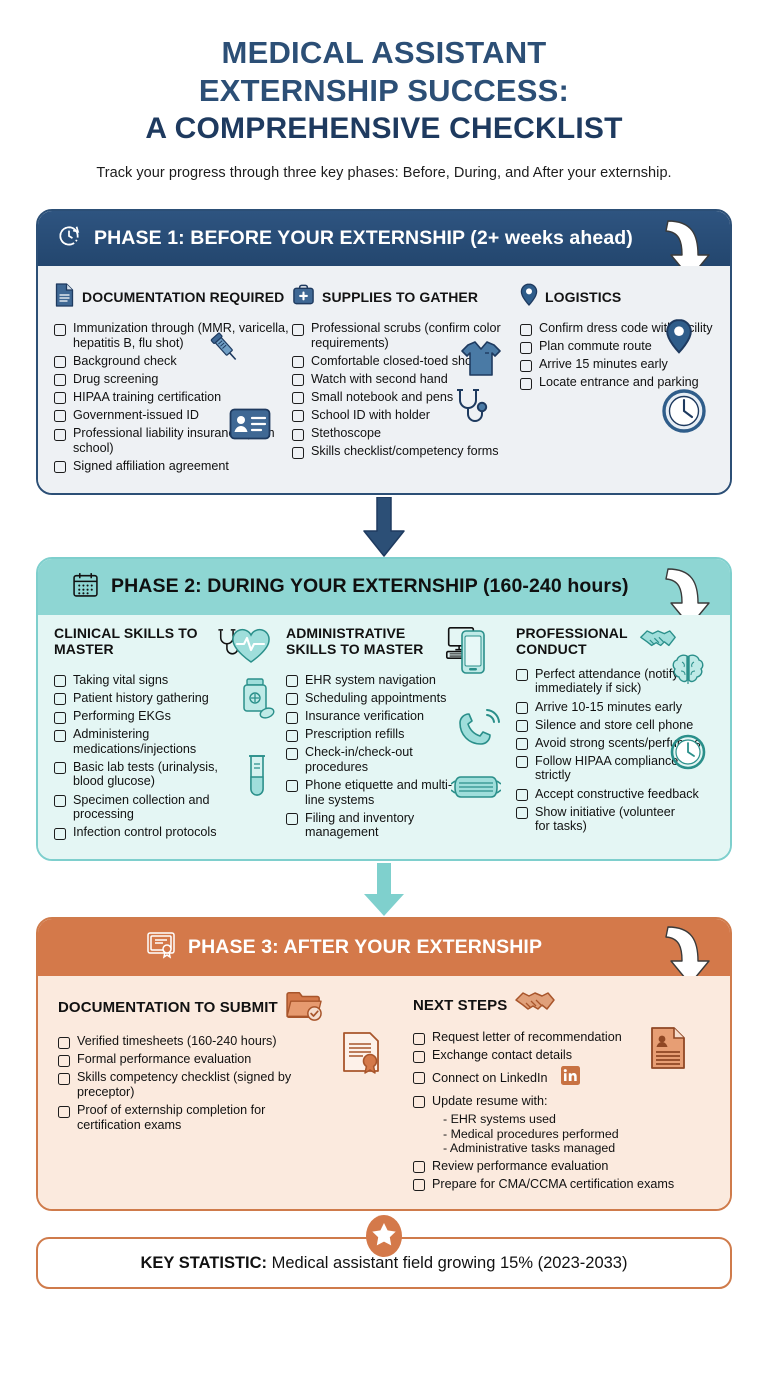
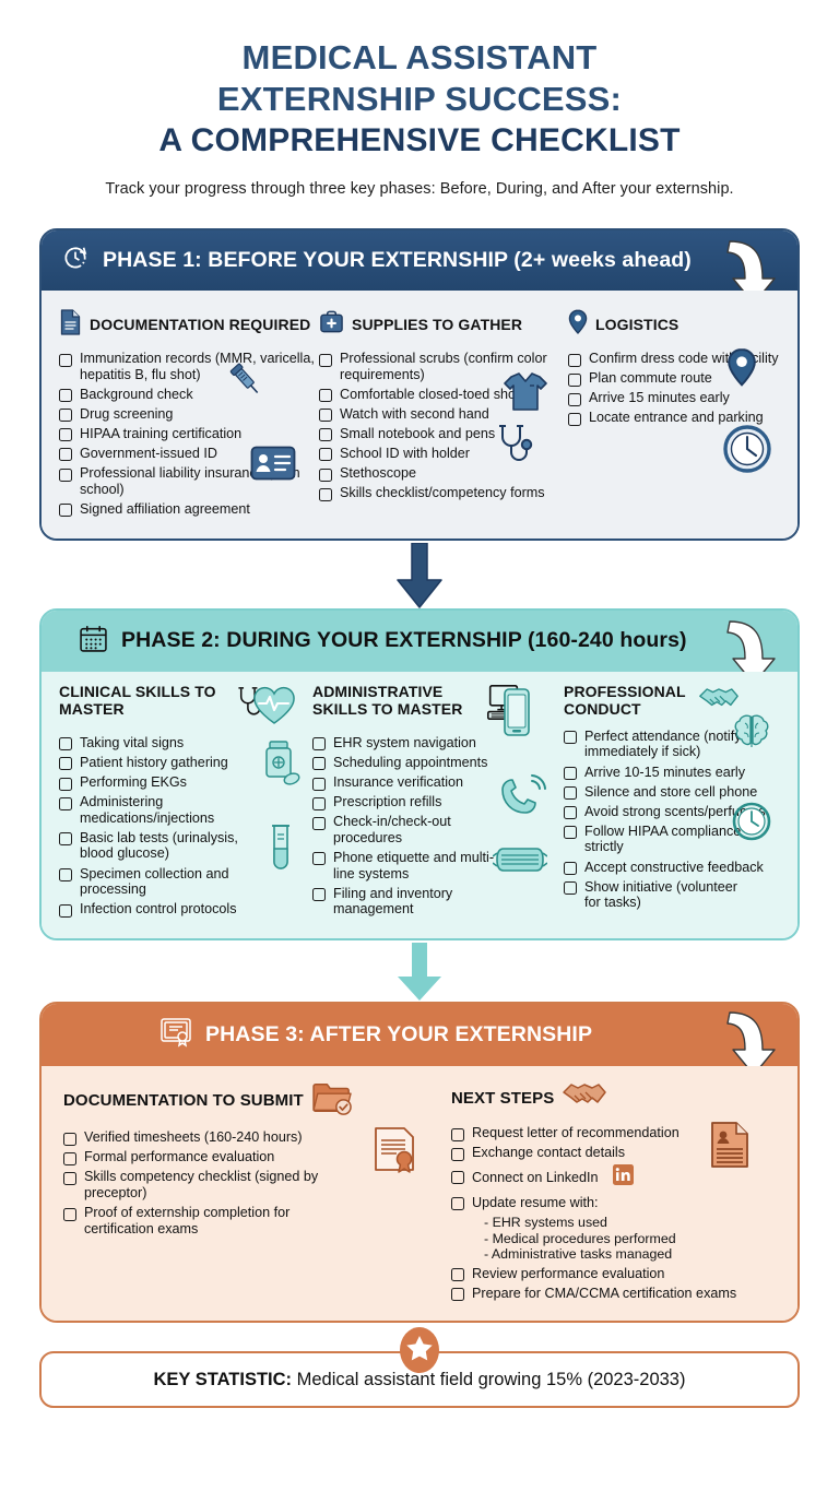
  MEDICAL ASSISTANT
  EXTERNSHIP SUCCESS:
  A COMPREHENSIVE CHECKLIST
  Track your progress through three key phases: Before, During, and After your externship.
  PHASE 1: BEFORE YOUR EXTERNSHIP (2+ weeks ahead)
  DOCUMENTATION REQUIRED
- Immunization through (MMR, varicella, hepatitis B, flu shot)
+ Immunization records (MMR, varicella, hepatitis B, flu shot)
  Background check
  Drug screening
  HIPAA training certification
  Government-issued ID
  Professional liability insuran school)
  Signed affiliation agreement
  SUPPLIES TO GATHER
  Professional scrubs (confirm color requirements)
  Comfortable closed-toed sho
  Watch with second hand
  Small notebook and pens
  School ID with holder
  Stethoscope
  Skills checklist/competency forms
  LOGISTICS
  Confirm dress code witility
  Plan commute route
  Arrive 15 minutes early
  Locate entrance and parking
  PHASE 2: DURING YOUR EXTERNSHIP (160-240 hours)
  CLINICAL SKILLS TO MASTER
  Taking vital signs
  Patient history gathering
  Performing EKGs
  Administering medications/injections
  Basic lab tests (urinalysis, blood glucose)
  Specimen collection and processing
  Infection control protocols
  ADMINISTRATIVE SKILLS TO MASTER
  EHR system navigation
  Scheduling appointments
  Insurance verification
  Prescription refills
  Check-in/check-out procedures
  Phone etiquette and multi-line systems
  Filing and inventory management
  PROFESSIONAL CONDUCT
  Perfect attendance (notif immediately if sick)
  Arrive 10-15 minutes early
  Silence and store cell phone
  Avoid strong scents/perfs
  Follow HIPAA complianc strictly
  Accept constructive feedback
  Show initiative (volunteer for tasks)
  PHASE 3: AFTER YOUR EXTERNSHIP
  DOCUMENTATION TO SUBMIT
  Verified timesheets (160-240 hours)
  Formal performance evaluation
  Skills competency checklist (signed by preceptor)
  Proof of externship completion for certification exams
  NEXT STEPS
  Request letter of recommendation
  Exchange contact details
  Connect on LinkedIn
  Update resume with:
  - EHR systems used
  - Medical procedures performed
  - Administrative tasks managed
  Review performance evaluation
  Prepare for CMA/CCMA certification exams
  KEY STATISTIC: Medical assistant field growing 15% (2023-2033)
